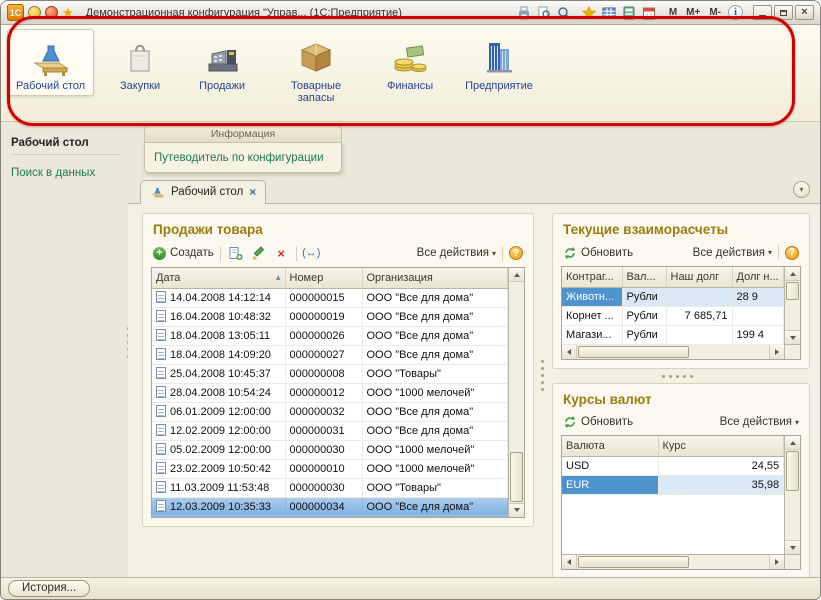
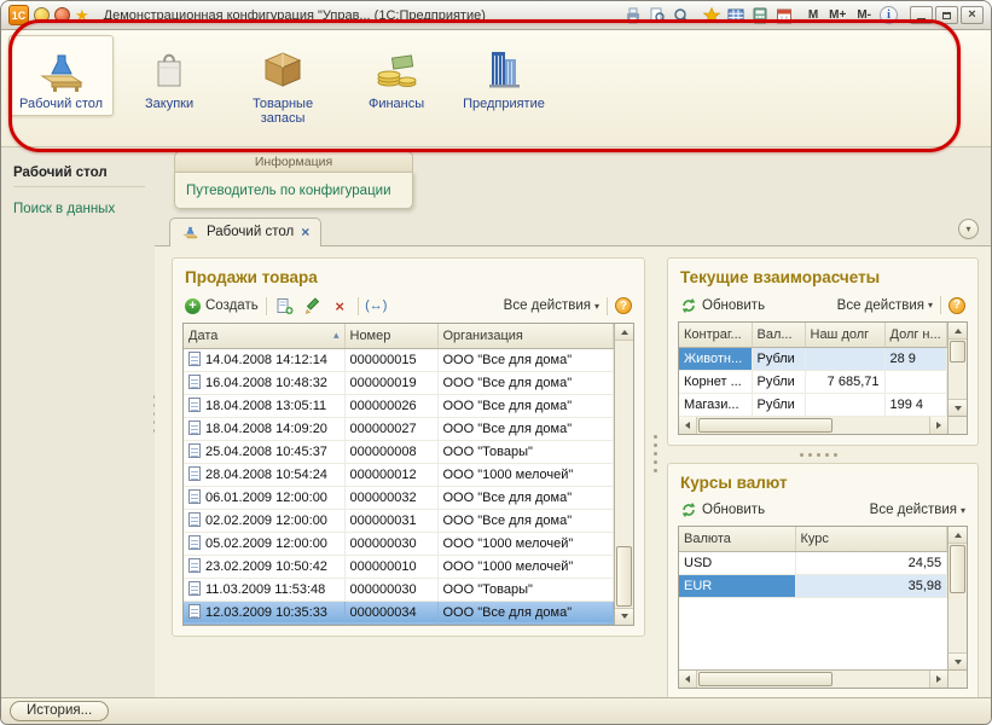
  1С
  ★
  Демонстрационная конфигурация "Управ... (1С:Предприятие)
  M
  M+
  M-
  i
  ×
  Рабочий стол
  Закупки
- Продажи
  Товарные запасы
  Финансы
  Предприятие
  Рабочий стол
  Поиск в данных
  Информация
  Путеводитель по конфигурации
  Рабочий стол
  ×
  ▾
  Продажи товара
  +
  Создать
  ×
  (↔)
  Все действия
  ▾
  ?
  Дата ▴	Номер	Организация
  14.04.2008 14:12:14	000000015	ООО "Все для дома"
  16.04.2008 10:48:32	000000019	ООО "Все для дома"
  18.04.2008 13:05:11	000000026	ООО "Все для дома"
  18.04.2008 14:09:20	000000027	ООО "Все для дома"
  25.04.2008 10:45:37	000000008	ООО "Товары"
  28.04.2008 10:54:24	000000012	ООО "1000 мелочей"
  06.01.2009 12:00:00	000000032	ООО "Все для дома"
- 12.02.2009 12:00:00	000000031	ООО "Все для дома"
+ 02.02.2009 12:00:00	000000031	ООО "Все для дома"
  05.02.2009 12:00:00	000000030	ООО "1000 мелочей"
  23.02.2009 10:50:42	000000010	ООО "1000 мелочей"
  11.03.2009 11:53:48	000000030	ООО "Товары"
  12.03.2009 10:35:33	000000034	ООО "Все для дома"
  Текущие взаиморасчеты
  Обновить
  Все действия
  ▾
  ?
  Контраг...	Вал...	Наш долг	Долг н...
  Животн...	Рубли		28 9
  Корнет ...	Рубли	7 685,71
  Магази...	Рубли		199 4
  Курсы валют
  Обновить
  Все действия
  ▾
  Валюта	Курс
  USD	24,55
  EUR	35,98
  История...
